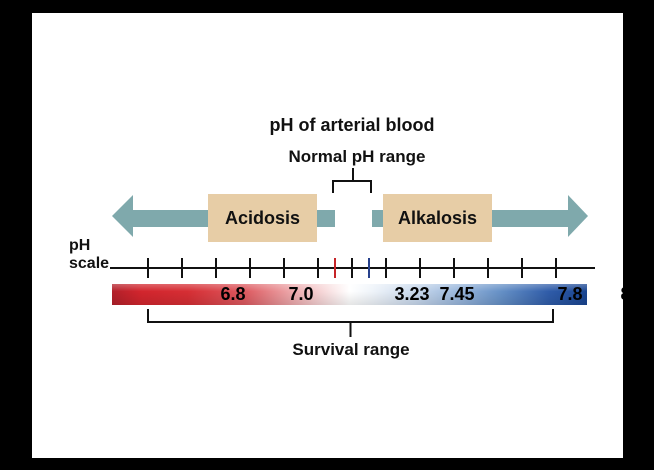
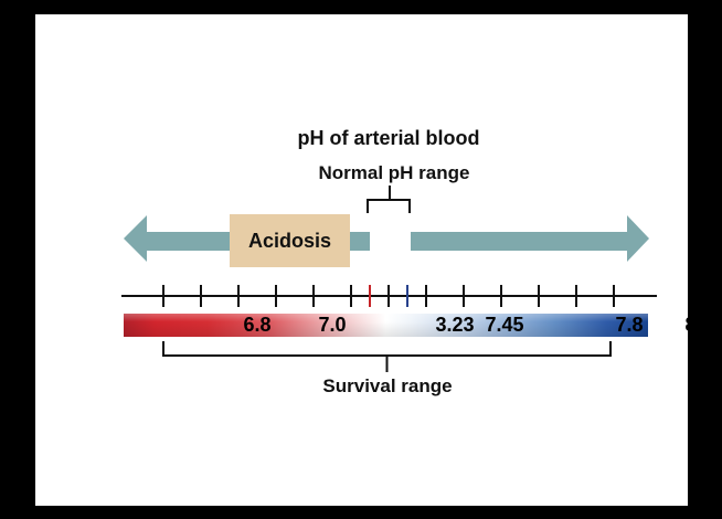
  pH of arterial blood
  Normal pH range
  Acidosis
- Alkalosis
- pH
- scale
  6.8
  7.0
  3.23
  7.45
  7.8
  8.0
  Survival range
